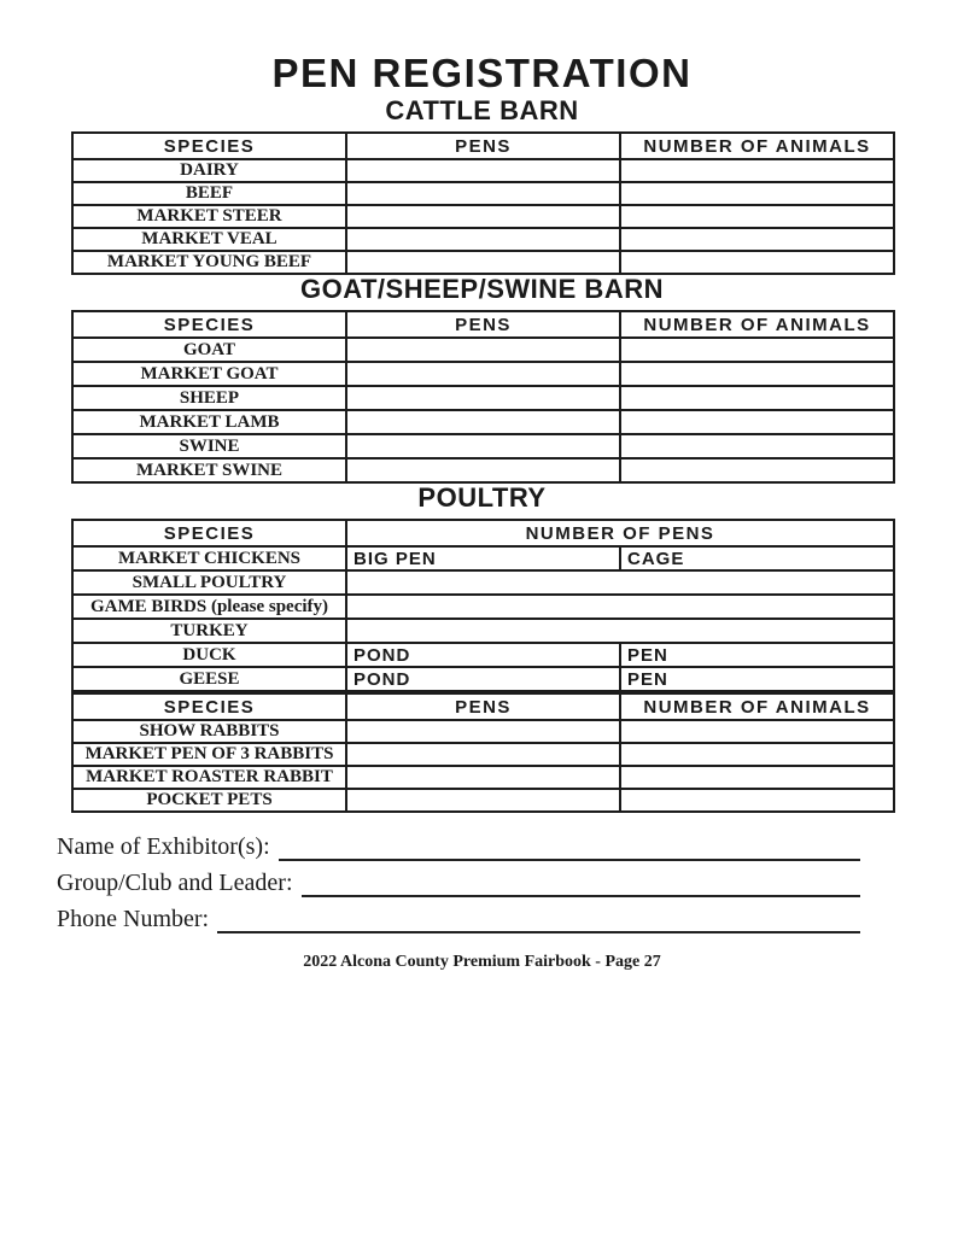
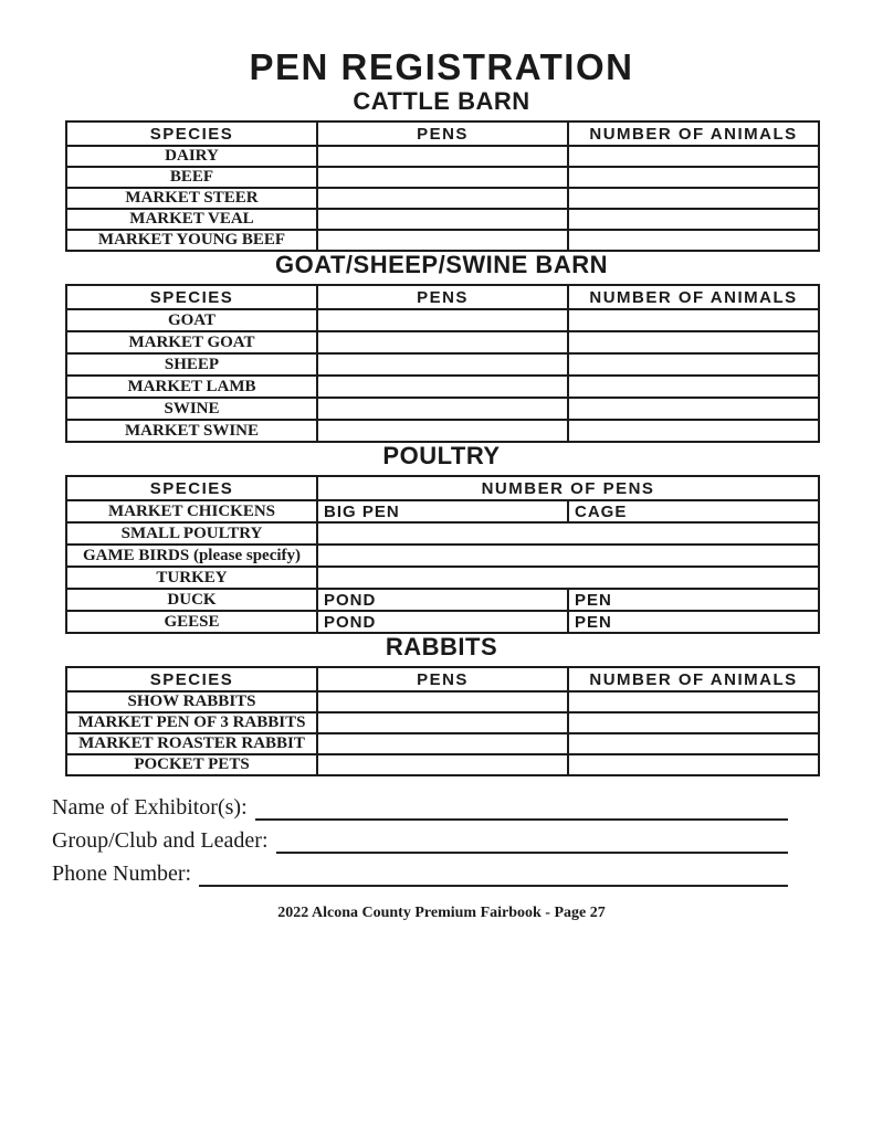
  PEN REGISTRATION
  CATTLE BARN
  SPECIES	PENS	NUMBER OF ANIMALS
  DAIRY
  BEEF
  MARKET STEER
  MARKET VEAL
  MARKET YOUNG BEEF
  GOAT/SHEEP/SWINE BARN
  SPECIES	PENS	NUMBER OF ANIMALS
  GOAT
  MARKET GOAT
  SHEEP
  MARKET LAMB
  SWINE
  MARKET SWINE
  POULTRY
  SPECIES	NUMBER OF PENS
  MARKET CHICKENS	BIG PEN	CAGE
  SMALL POULTRY
  GAME BIRDS (please specify)
  TURKEY
  DUCK	POND	PEN
  GEESE	POND	PEN
+ RABBITS
  SPECIES	PENS	NUMBER OF ANIMALS
  SHOW RABBITS
  MARKET PEN OF 3 RABBITS
  MARKET ROASTER RABBIT
  POCKET PETS
  Name of Exhibitor(s):
  Group/Club and Leader:
  Phone Number:
  2022 Alcona County Premium Fairbook - Page 27
